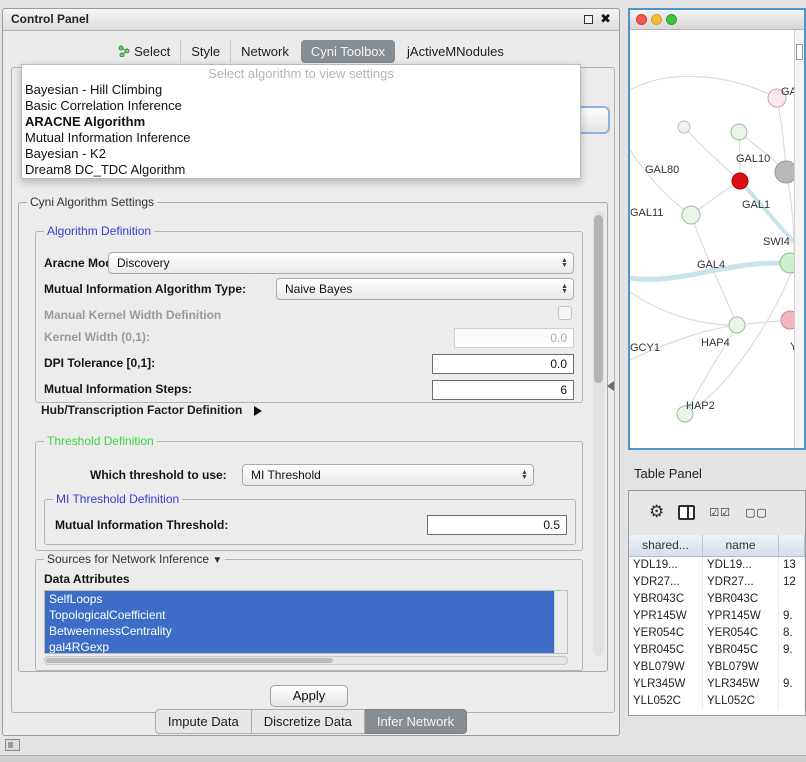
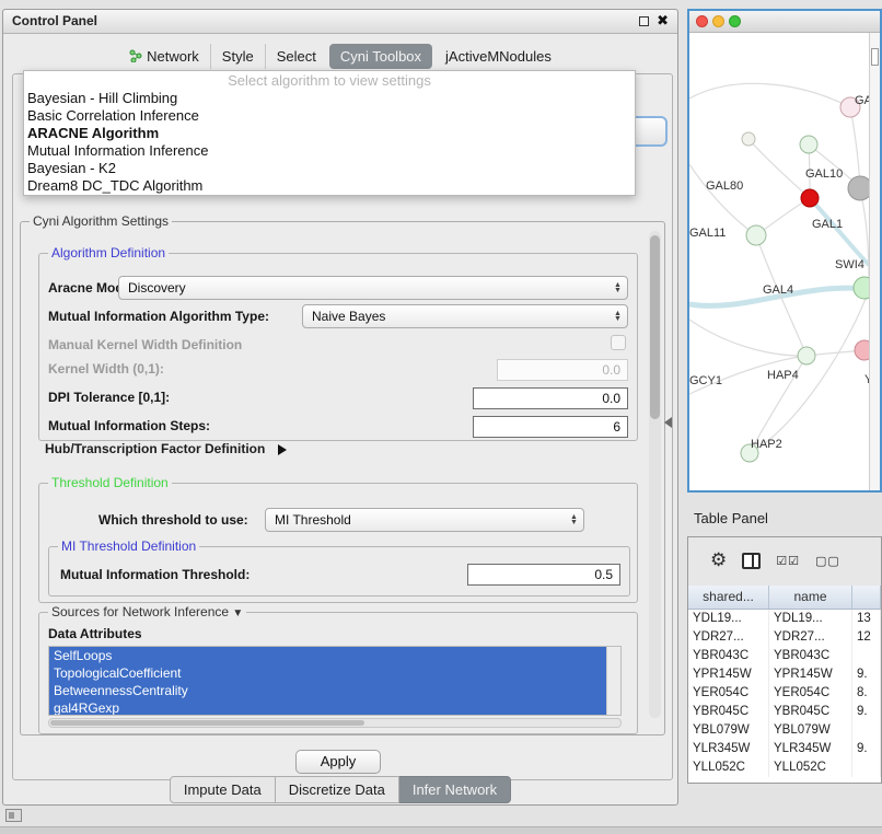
  Control Panel
  ✖
- Select
+ Network
  Style
- Network
+ Select
  Cyni Toolbox
  jActiveMNodules
  Cyni Algorithm Settings
  Algorithm Definition
  Aracne Mo
  Discovery
  Mutual Information Algorithm Type:
  Naive Bayes
  Manual Kernel Width Definition
  Kernel Width (0,1):
  0.0
  DPI Tolerance [0,1]:
  0.0
  Mutual Information Steps:
  6
  Hub/Transcription Factor Definition
  Threshold Definition
  Which threshold to use:
  MI Threshold
  MI Threshold Definition
  Mutual Information Threshold:
  0.5
  Sources for Network Inference ▼
  Data Attributes
  SelfLoops
  TopologicalCoefficient
  BetweennessCentrality
  gal4RGexp
  Apply
  Select algorithm to view settings
  Bayesian - Hill Climbing
  Basic Correlation Inference
  ARACNE Algorithm
  Mutual Information Inference
  Bayesian - K2
  Dream8 DC_TDC Algorithm
  Impute Data
  Discretize Data
  Infer Network
  GAL80
  GAL10
  GAL11
  GAL1
  SWI4
  GAL4
  GCY1
  HAP4
  HAP2
  Table Panel
  ⚙
  ☑☑
  ▢▢
  shared...
  name
  YDL19...
  YDL19...
  13
  YDR27...
  YDR27...
  12
  YBR043C
  YBR043C
  YPR145W
  YPR145W
  9.
  YER054C
  YER054C
  8.
  YBR045C
  YBR045C
  9.
  YBL079W
  YBL079W
  YLR345W
  YLR345W
  9.
  YLL052C
  YLL052C
